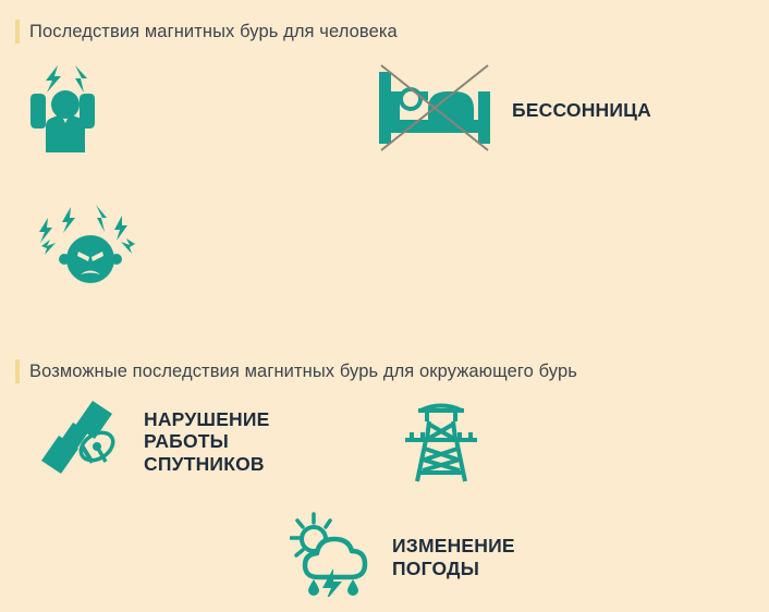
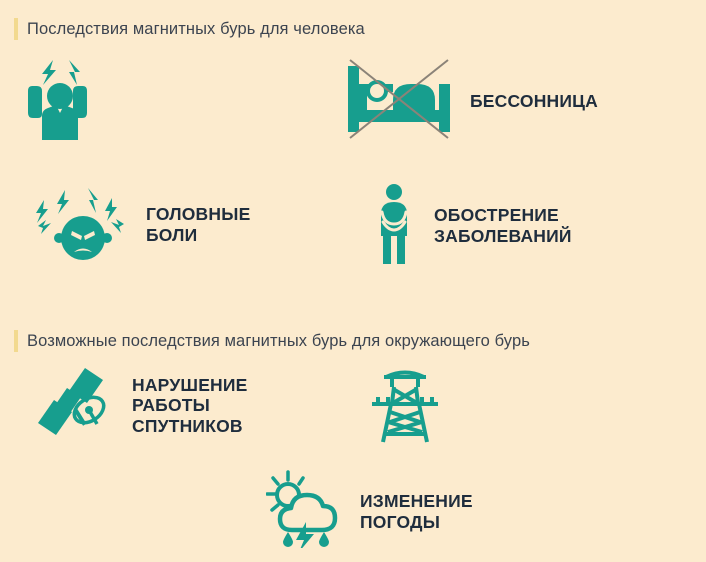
  Последствия магнитных бурь для человека
  БЕССОННИЦА
+ ГОЛОВНЫЕ
+ БОЛИ
+ ОБОСТРЕНИЕ
+ ЗАБОЛЕВАНИЙ
  Возможные последствия магнитных бурь для окружающего бурь
  НАРУШЕНИЕ
  РАБОТЫ
  СПУТНИКОВ
  ИЗМЕНЕНИЕ
  ПОГОДЫ
